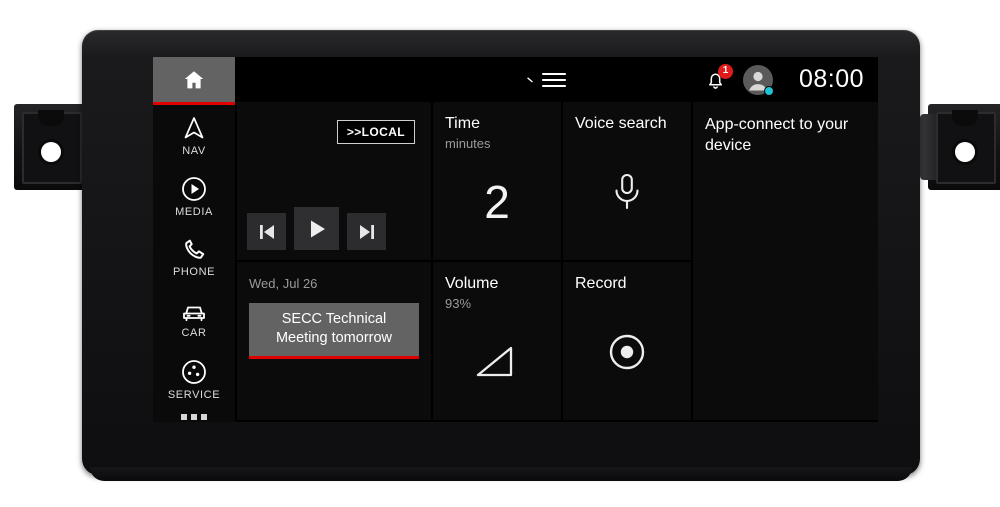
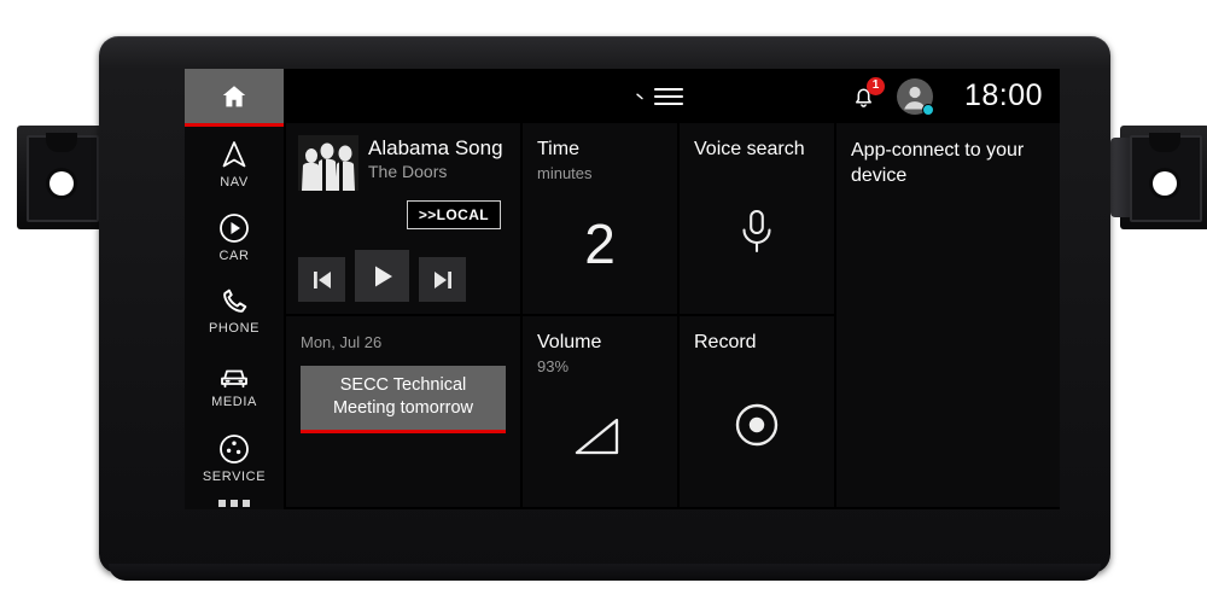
  NAV
- MEDIA
+ CAR
  PHONE
- CAR
+ MEDIA
  SERVICE
  1
- 08:00
+ 18:00
+ Alabama Song
+ The Doors
  >>LOCAL
  Time
  minutes
  2
  Voice search
  App-connect to your device
- Wed, Jul 26
+ Mon, Jul 26
  SECC Technical Meeting tomorrow
  Volume
  93%
  Record
